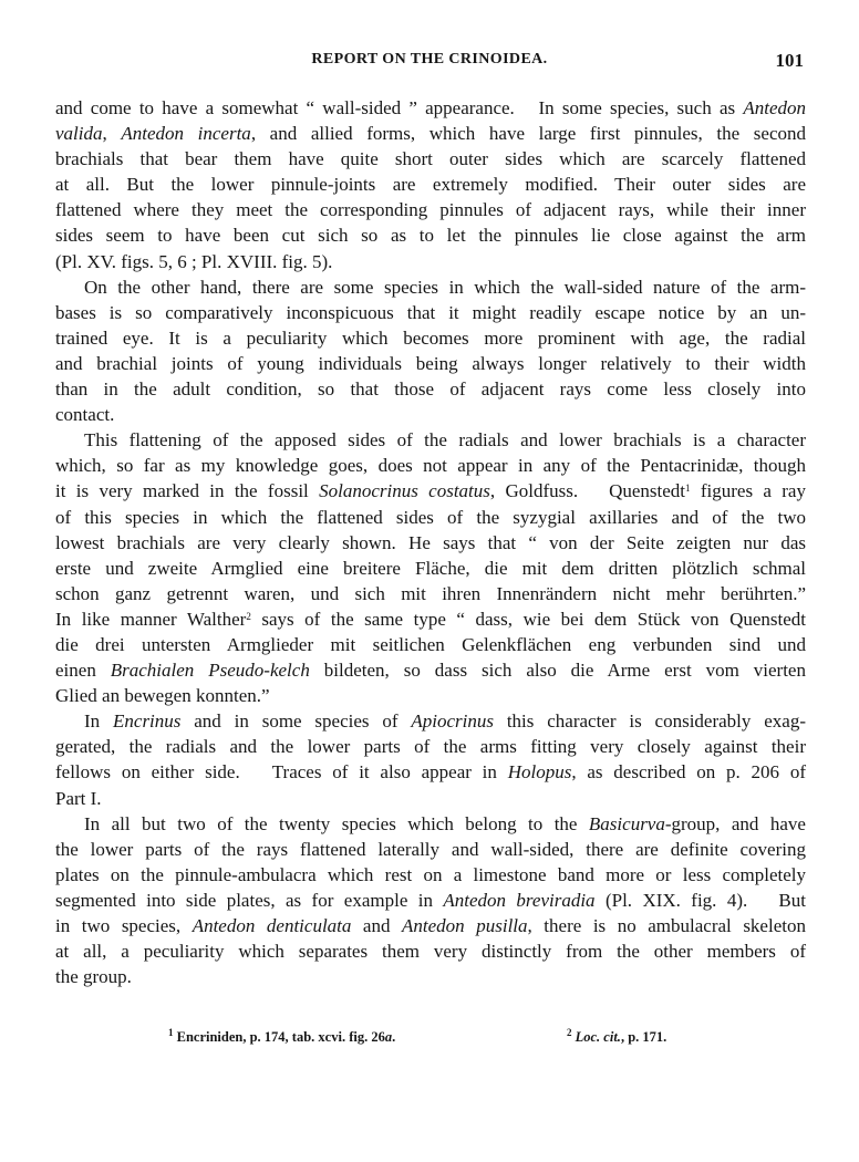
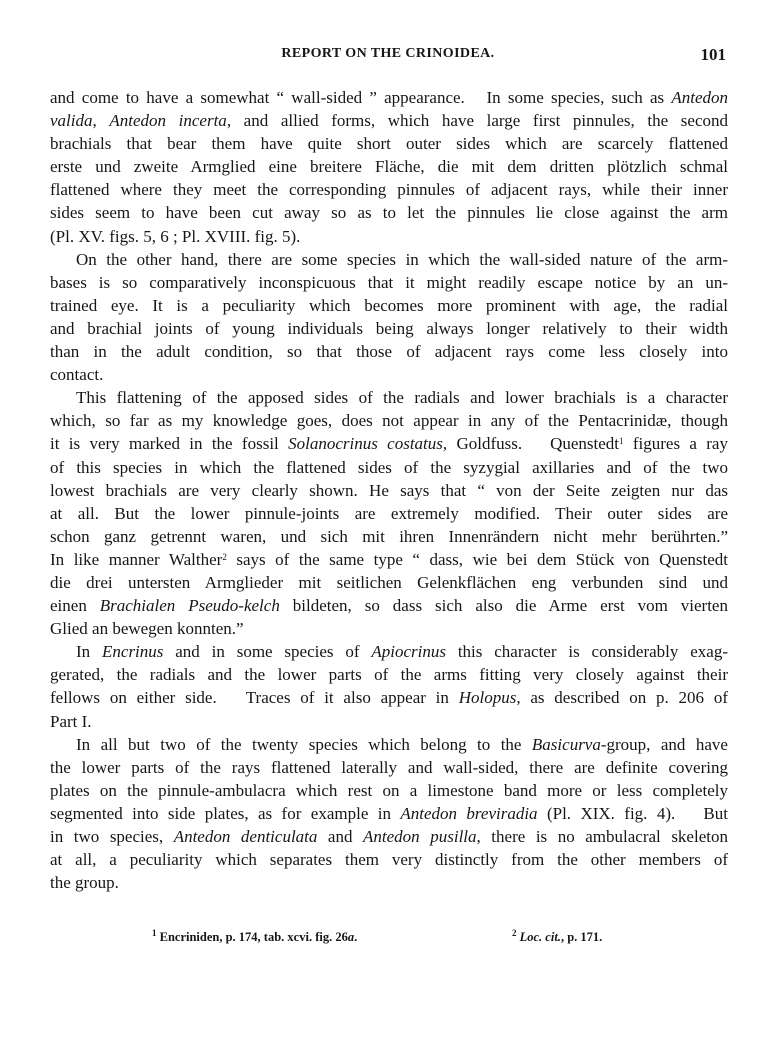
  REPORT ON THE CRINOIDEA.
  101
  and come to have a somewhat “ wall-sided ” appearance. In some species, such as Antedon
  valida, Antedon incerta, and allied forms, which have large first pinnules, the second
  brachials that bear them have quite short outer sides which are scarcely flattened
- at all. But the lower pinnule-joints are extremely modified. Their outer sides are
+ erste und zweite Armglied eine breitere Fläche, die mit dem dritten plötzlich schmal
  flattened where they meet the corresponding pinnules of adjacent rays, while their inner
- sides seem to have been cut sich so as to let the pinnules lie close against the arm
+ sides seem to have been cut away so as to let the pinnules lie close against the arm
  (Pl. XV. figs. 5, 6 ; Pl. XVIII. fig. 5).
  On the other hand, there are some species in which the wall-sided nature of the arm-
  bases is so comparatively inconspicuous that it might readily escape notice by an un-
  trained eye. It is a peculiarity which becomes more prominent with age, the radial
  and brachial joints of young individuals being always longer relatively to their width
  than in the adult condition, so that those of adjacent rays come less closely into
  contact.
  This flattening of the apposed sides of the radials and lower brachials is a character
  which, so far as my knowledge goes, does not appear in any of the Pentacrinidæ, though
  it is very marked in the fossil Solanocrinus costatus, Goldfuss. Quenstedt1 figures a ray
  of this species in which the flattened sides of the syzygial axillaries and of the two
  lowest brachials are very clearly shown. He says that “ von der Seite zeigten nur das
- erste und zweite Armglied eine breitere Fläche, die mit dem dritten plötzlich schmal
+ at all. But the lower pinnule-joints are extremely modified. Their outer sides are
  schon ganz getrennt waren, und sich mit ihren Innenrändern nicht mehr berührten.”
  In like manner Walther2 says of the same type “ dass, wie bei dem Stück von Quenstedt
  die drei untersten Armglieder mit seitlichen Gelenkflächen eng verbunden sind und
  einen Brachialen Pseudo-kelch bildeten, so dass sich also die Arme erst vom vierten
  Glied an bewegen konnten.”
  In Encrinus and in some species of Apiocrinus this character is considerably exag-
  gerated, the radials and the lower parts of the arms fitting very closely against their
  fellows on either side. Traces of it also appear in Holopus, as described on p. 206 of
  Part I.
  In all but two of the twenty species which belong to the Basicurva-group, and have
  the lower parts of the rays flattened laterally and wall-sided, there are definite covering
  plates on the pinnule-ambulacra which rest on a limestone band more or less completely
  segmented into side plates, as for example in Antedon breviradia (Pl. XIX. fig. 4). But
  in two species, Antedon denticulata and Antedon pusilla, there is no ambulacral skeleton
  at all, a peculiarity which separates them very distinctly from the other members of
  the group.
  1 Encriniden, p. 174, tab. xcvi. fig. 26a.
  2 Loc. cit., p. 171.
